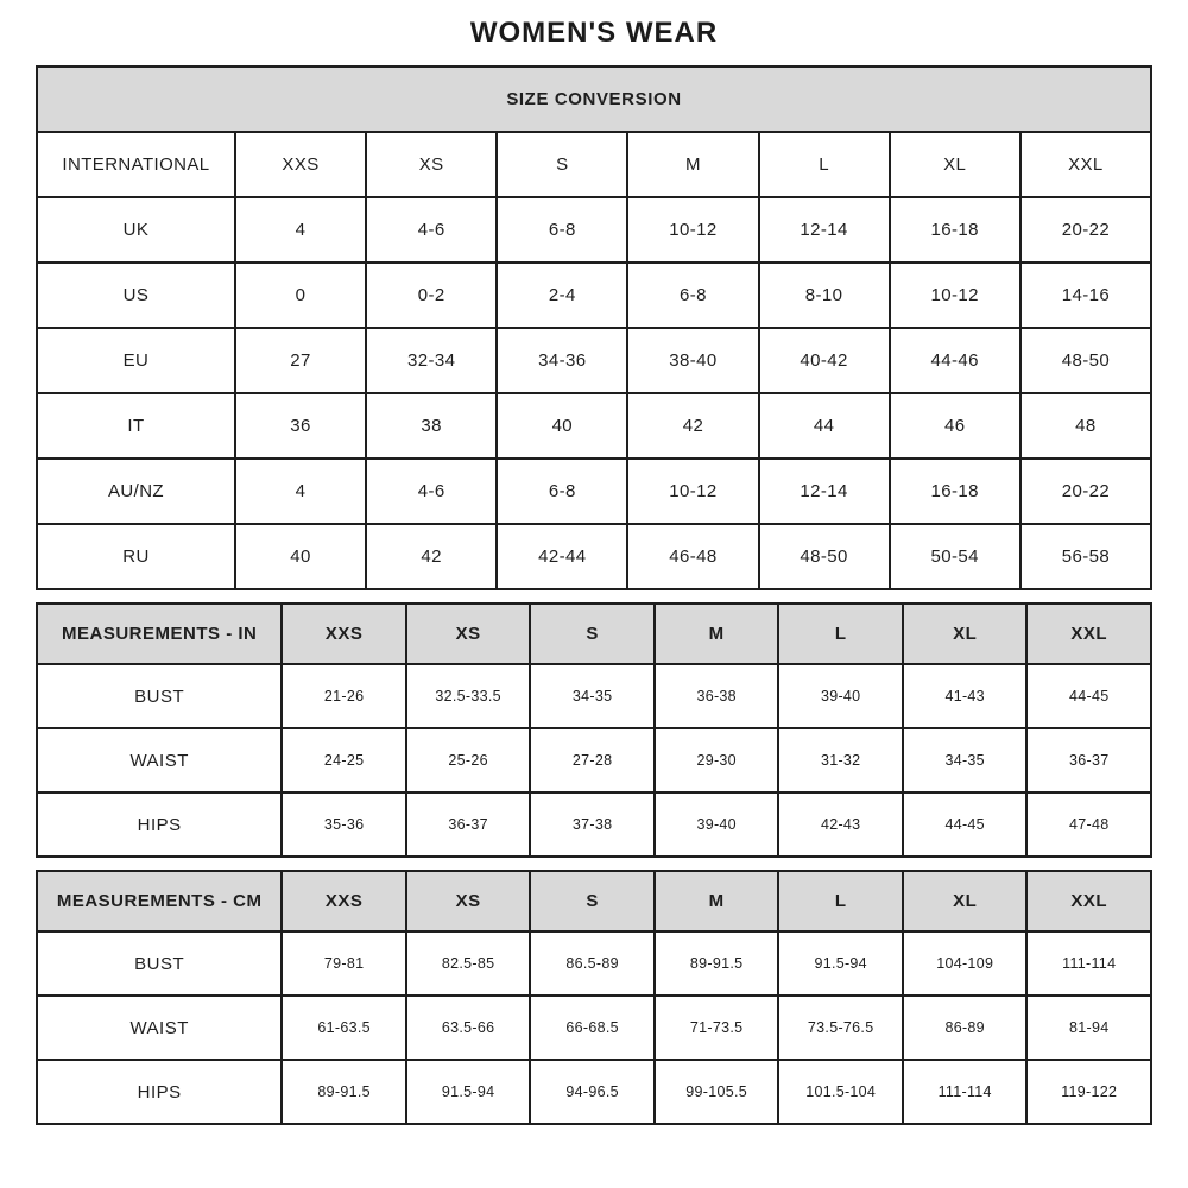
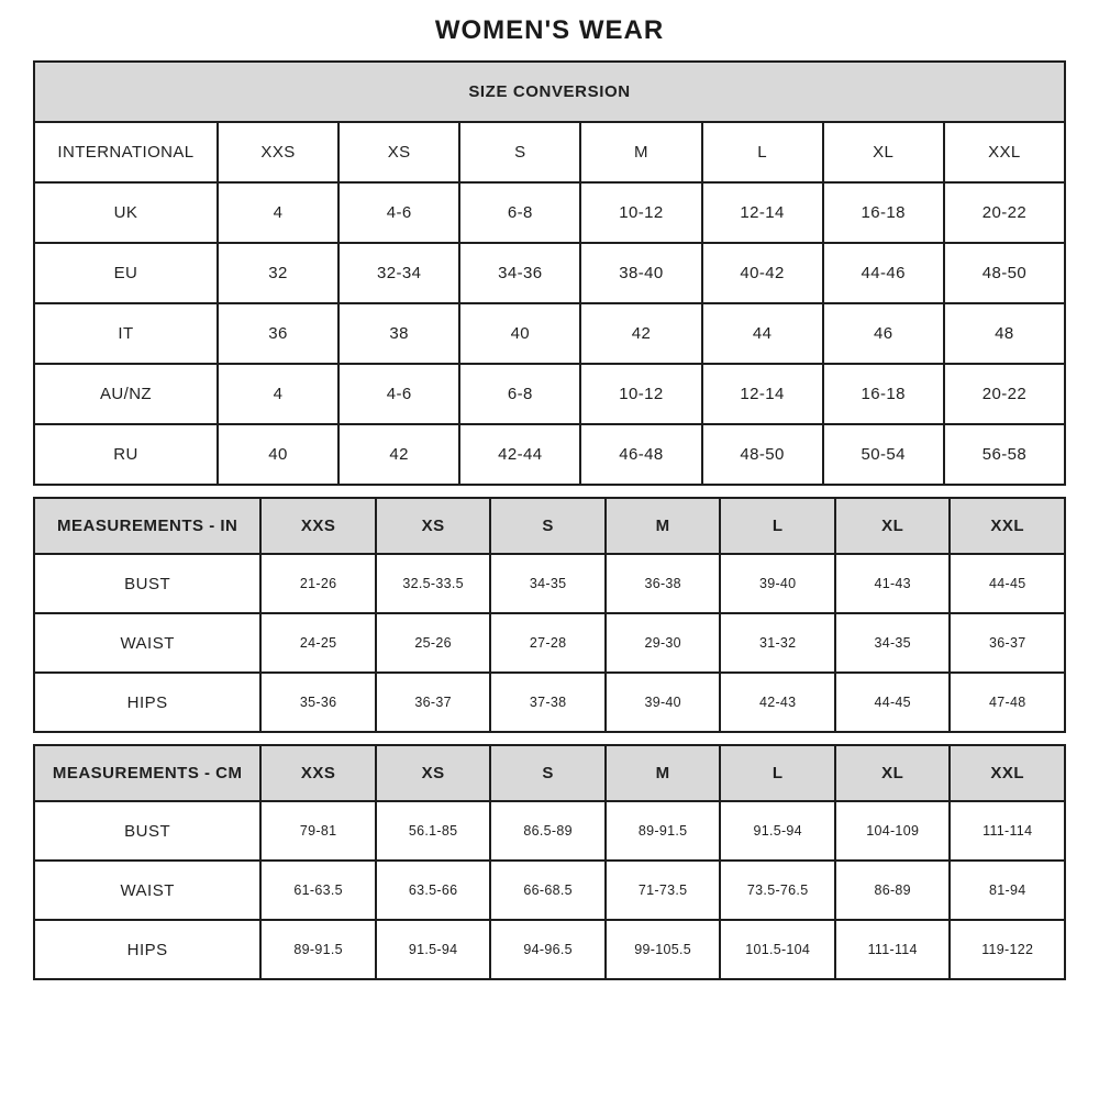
  WOMEN'S WEAR
  SIZE CONVERSION
  INTERNATIONAL	XXS	XS	S	M	L	XL	XXL
  UK	4	4-6	6-8	10-12	12-14	16-18	20-22
- US	0	0-2	2-4	6-8	8-10	10-12	14-16
- EU	27	32-34	34-36	38-40	40-42	44-46	48-50
+ EU	32	32-34	34-36	38-40	40-42	44-46	48-50
  IT	36	38	40	42	44	46	48
  AU/NZ	4	4-6	6-8	10-12	12-14	16-18	20-22
  RU	40	42	42-44	46-48	48-50	50-54	56-58
  MEASUREMENTS - IN	XXS	XS	S	M	L	XL	XXL
  BUST	21-26	32.5-33.5	34-35	36-38	39-40	41-43	44-45
  WAIST	24-25	25-26	27-28	29-30	31-32	34-35	36-37
  HIPS	35-36	36-37	37-38	39-40	42-43	44-45	47-48
  MEASUREMENTS - CM	XXS	XS	S	M	L	XL	XXL
- BUST	79-81	82.5-85	86.5-89	89-91.5	91.5-94	104-109	111-114
+ BUST	79-81	56.1-85	86.5-89	89-91.5	91.5-94	104-109	111-114
  WAIST	61-63.5	63.5-66	66-68.5	71-73.5	73.5-76.5	86-89	81-94
  HIPS	89-91.5	91.5-94	94-96.5	99-105.5	101.5-104	111-114	119-122
